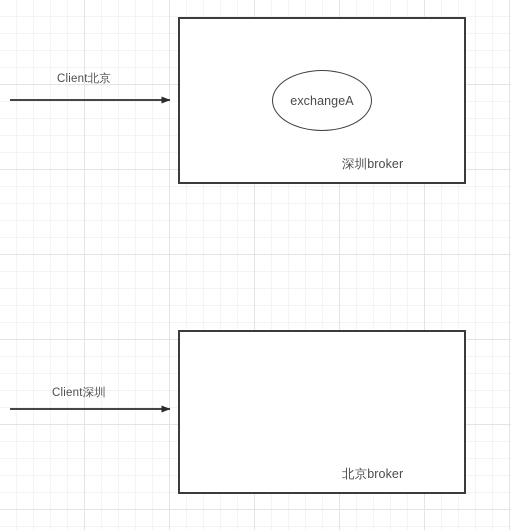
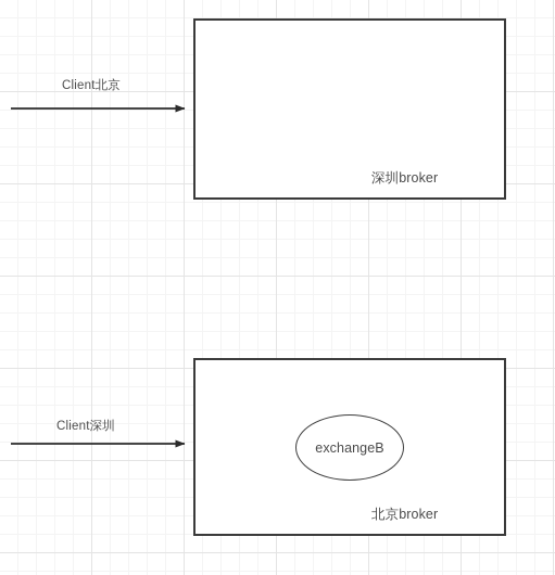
  Client北京
- exchangeA
  深圳broker
  Client深圳
+ exchangeB
  北京broker
